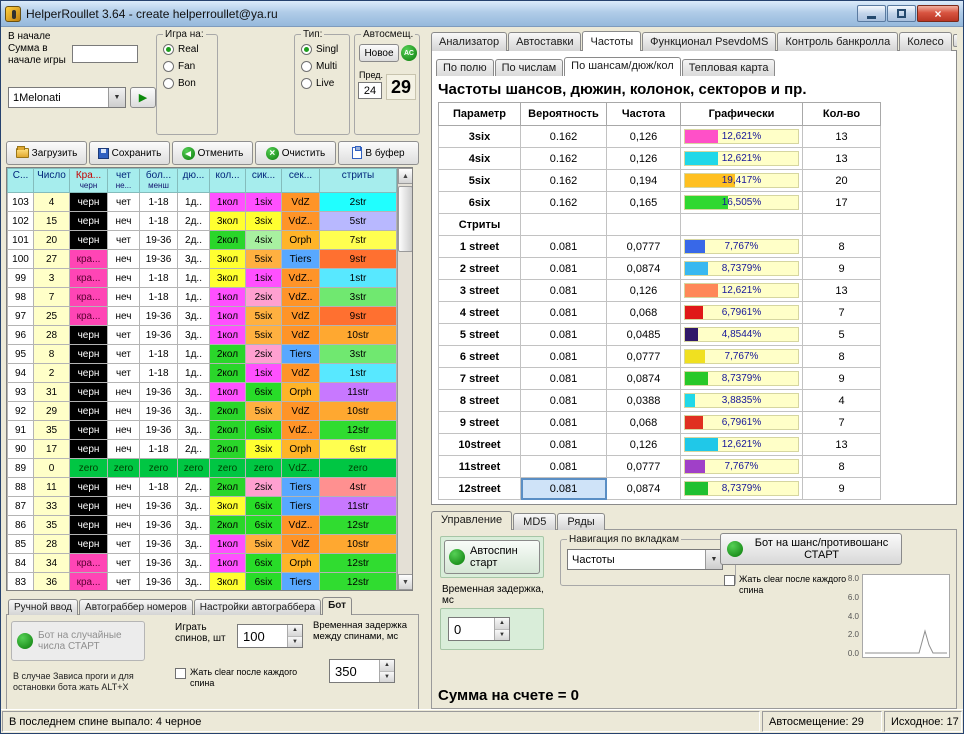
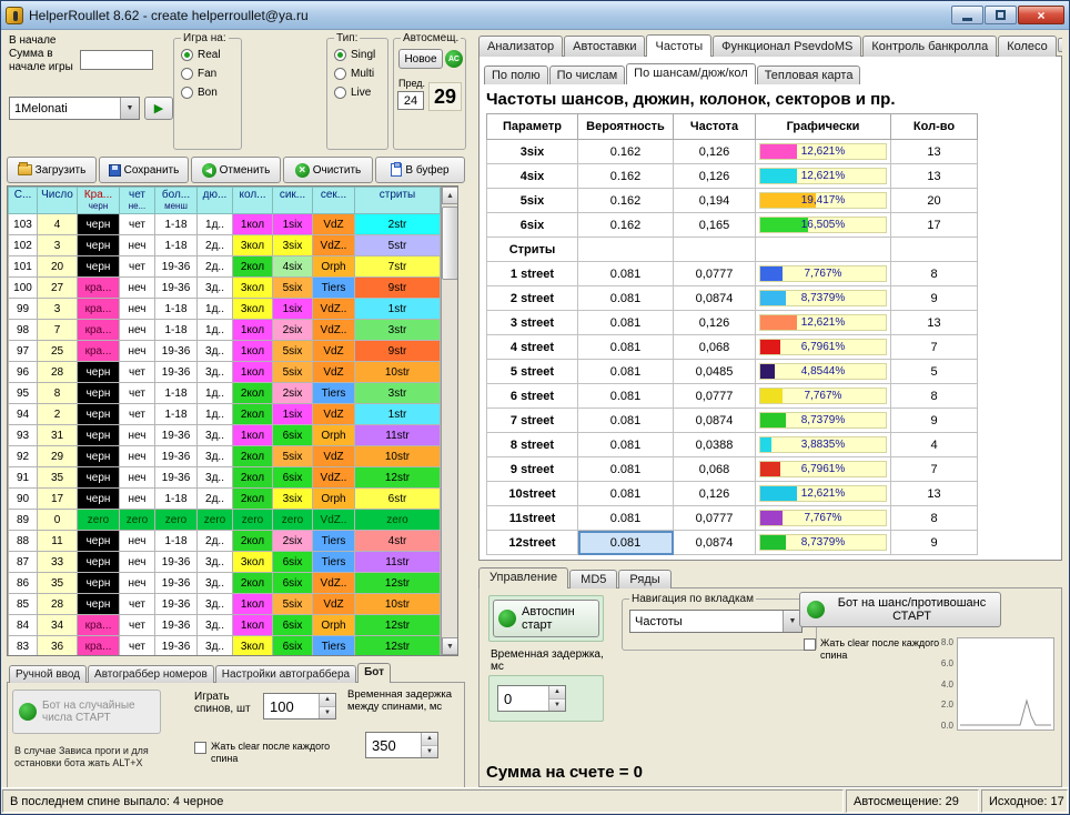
- HelperRoullet 3.64 - create helperroullet@ya.ru
+ HelperRoullet 8.62 - create helperroullet@ya.ru
  ×
  В начале
  Сумма в
  начале игры
  1Melonati
  ▶
  Игра на:
  Real
  Fan
  Bon
  Тип:
  Singl
  Multi
  Live
  Автосмещ.
  Новое
  Пред.
  24
  29
  Загрузить
  Сохранить
  Отменить
  Очистить
  В буфер
  С...	Число	Кра...черн	четне...	бол...менш	дю...	кол...	сик...	сек...	стриты
  103	4	черн	чет	1-18	1д..	1кол	1six	VdZ	2str
- 102	15	черн	неч	1-18	2д..	3кол	3six	VdZ..	5str
+ 102	3	черн	неч	1-18	2д..	3кол	3six	VdZ..	5str
  101	20	черн	чет	19-36	2д..	2кол	4six	Orph	7str
  100	27	кра...	неч	19-36	3д..	3кол	5six	Tiers	9str
  99	3	кра...	неч	1-18	1д..	3кол	1six	VdZ..	1str
  98	7	кра...	неч	1-18	1д..	1кол	2six	VdZ..	3str
  97	25	кра...	неч	19-36	3д..	1кол	5six	VdZ	9str
  96	28	черн	чет	19-36	3д..	1кол	5six	VdZ	10str
  95	8	черн	чет	1-18	1д..	2кол	2six	Tiers	3str
  94	2	черн	чет	1-18	1д..	2кол	1six	VdZ	1str
  93	31	черн	неч	19-36	3д..	1кол	6six	Orph	11str
  92	29	черн	неч	19-36	3д..	2кол	5six	VdZ	10str
  91	35	черн	неч	19-36	3д..	2кол	6six	VdZ..	12str
  90	17	черн	неч	1-18	2д..	2кол	3six	Orph	6str
  89	0	zero	zero	zero	zero	zero	zero	VdZ..	zero
  88	11	черн	неч	1-18	2д..	2кол	2six	Tiers	4str
  87	33	черн	неч	19-36	3д..	3кол	6six	Tiers	11str
  86	35	черн	неч	19-36	3д..	2кол	6six	VdZ..	12str
  85	28	черн	чет	19-36	3д..	1кол	5six	VdZ	10str
  84	34	кра...	чет	19-36	3д..	1кол	6six	Orph	12str
  83	36	кра...	чет	19-36	3д..	3кол	6six	Tiers	12str
  Ручной ввод
  Автограббер номеров
  Настройки автограббера
  Бот
  Бот на случайные числа СТАРТ
  В случае Зависа проги и для остановки бота жать ALT+X
  Играть спинов, шт
  100
  Жать clear после каждого спина
  Временная задержка между спинами, мс
  350
  Анализатор
  Автоставки
  Частоты
  Функционал PsevdoMS
  Контроль банкролла
  Колесо
  По полю
  По числам
  По шансам/дюж/кол
  Тепловая карта
  Частоты шансов, дюжин, колонок, секторов и пр.
  Параметр	Вероятность	Частота	Графически	Кол-во
  3six	0.162	0,126	12,621%	13
  4six	0.162	0,126	12,621%	13
  5six	0.162	0,194	19,417%	20
  6six	0.162	0,165	16,505%	17
  Стриты
  1 street	0.081	0,0777	7,767%	8
  2 street	0.081	0,0874	8,7379%	9
  3 street	0.081	0,126	12,621%	13
  4 street	0.081	0,068	6,7961%	7
  5 street	0.081	0,0485	4,8544%	5
  6 street	0.081	0,0777	7,767%	8
  7 street	0.081	0,0874	8,7379%	9
  8 street	0.081	0,0388	3,8835%	4
  9 street	0.081	0,068	6,7961%	7
  10street	0.081	0,126	12,621%	13
  11street	0.081	0,0777	7,767%	8
  12street	0.081	0,0874	8,7379%	9
  Управление
  MD5
  Ряды
  Автоспин старт
  Временная задержка, мс
  0
  Навигация по вкладкам
  Частоты
  Бот на шанс/противошанс СТАРТ
  Жать clear после каждого спина
  8.0
  6.0
  4.0
  2.0
  0.0
  Сумма на счете = 0
  В последнем спине выпало: 4 черное
  Автосмещение: 29
  Исходное: 17
